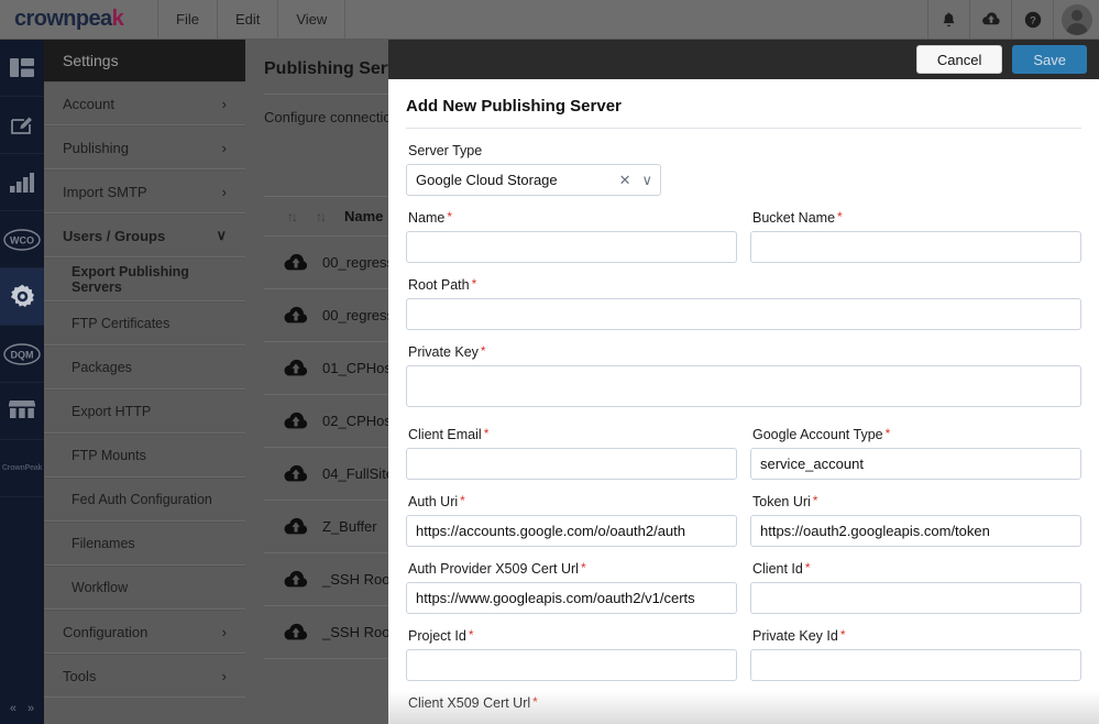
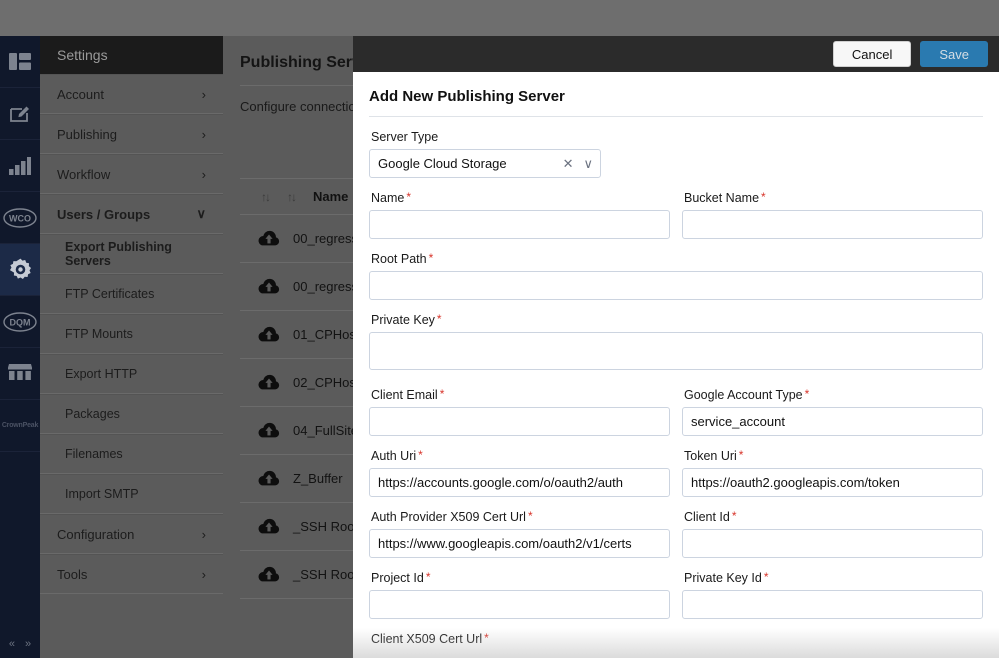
- crownpeak
- File
- Edit
- View
- ?
  WCO
  DQM
  «
  »
  Settings
  Account
  ›
  Publishing
  ›
- Import SMTP
+ Workflow
  ›
  Users / Groups
  ∨
  Export Publishing Servers
  FTP Certificates
- Packages
+ FTP Mounts
  Export HTTP
- FTP Mounts
+ Packages
- Fed Auth Configuration
  Filenames
- Workflow
+ Import SMTP
  Configuration
  ›
  Tools
  ›
  Publishing Ser
  Configure connecti
  ↑↓
  ↑↓
  Name
  01_CPHo
  02_CPHo
  04_FullSit
  Z_Buffer
  _SSH Roo
  _SSH Roo
  Cancel
  Save
  Add New Publishing Server
  Server Type
  Google Cloud Storage
  ✕
  ∨
  Name
  *
  Bucket Name
  *
  Root Path
  *
  Private Key
  *
  Client Email
  *
  Google Account Type
  *
  service_account
  Auth Uri
  *
  https://accounts.google.com/o/oauth2/auth
  Token Uri
  *
  https://oauth2.googleapis.com/token
  Auth Provider X509 Cert Url
  *
  https://www.googleapis.com/oauth2/v1/certs
  Client Id
  *
  Project Id
  *
  Private Key Id
  *
